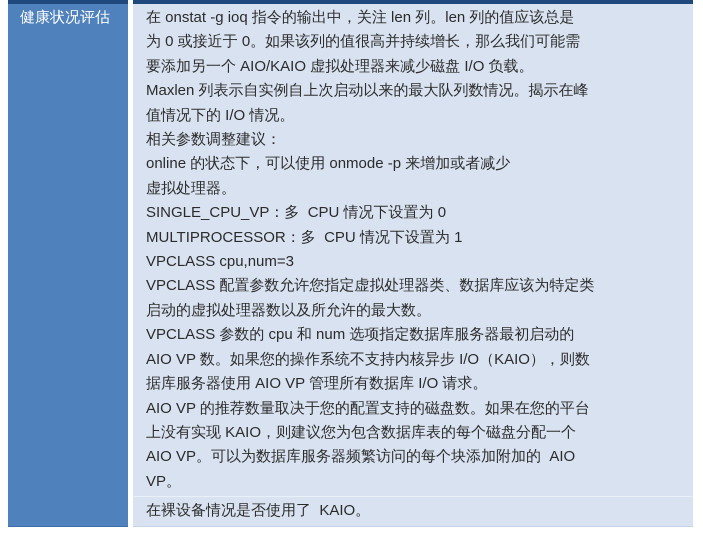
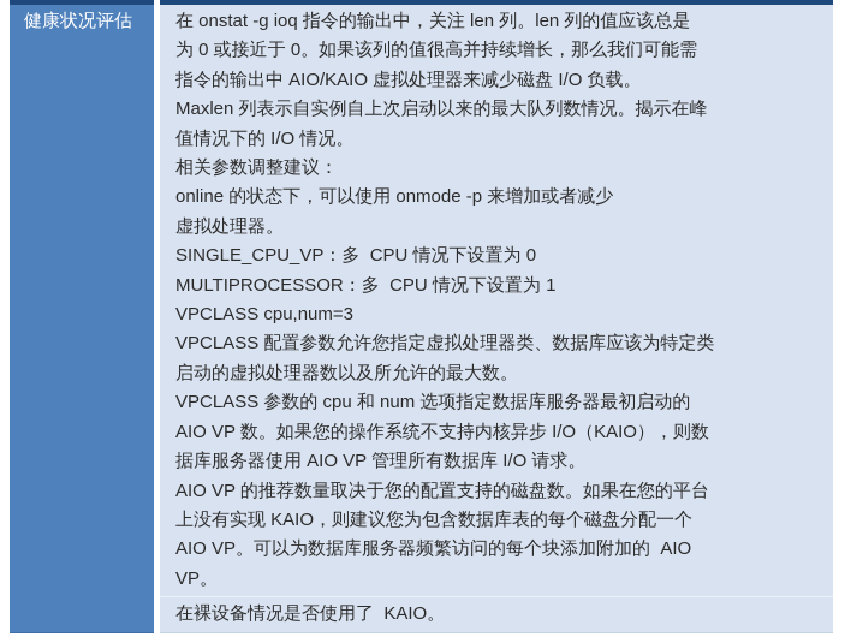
  健康状况评估
  在 onstat -g ioq 指令的输出中，关注 len 列。len 列的值应该总是
  为 0 或接近于 0。如果该列的值很高并持续增长，那么我们可能需
- 要添加另一个 AIO/KAIO 虚拟处理器来减少磁盘 I/O 负载。
+ 指令的输出中 AIO/KAIO 虚拟处理器来减少磁盘 I/O 负载。
  Maxlen 列表示自实例自上次启动以来的最大队列数情况。揭示在峰
  值情况下的 I/O 情况。
  相关参数调整建议：
  online 的状态下，可以使用 onmode -p 来增加或者减少
  虚拟处理器。
  SINGLE_CPU_VP：多 CPU 情况下设置为 0
  MULTIPROCESSOR：多 CPU 情况下设置为 1
  VPCLASS cpu,num=3
  VPCLASS 配置参数允许您指定虚拟处理器类、数据库应该为特定类
  启动的虚拟处理器数以及所允许的最大数。
  VPCLASS 参数的 cpu 和 num 选项指定数据库服务器最初启动的
  AIO VP 数。如果您的操作系统不支持内核异步 I/O（KAIO），则数
  据库服务器使用 AIO VP 管理所有数据库 I/O 请求。
  AIO VP 的推荐数量取决于您的配置支持的磁盘数。如果在您的平台
  上没有实现 KAIO，则建议您为包含数据库表的每个磁盘分配一个
  AIO VP。可以为数据库服务器频繁访问的每个块添加附加的 AIO
  VP。
  在裸设备情况是否使用了 KAIO。
